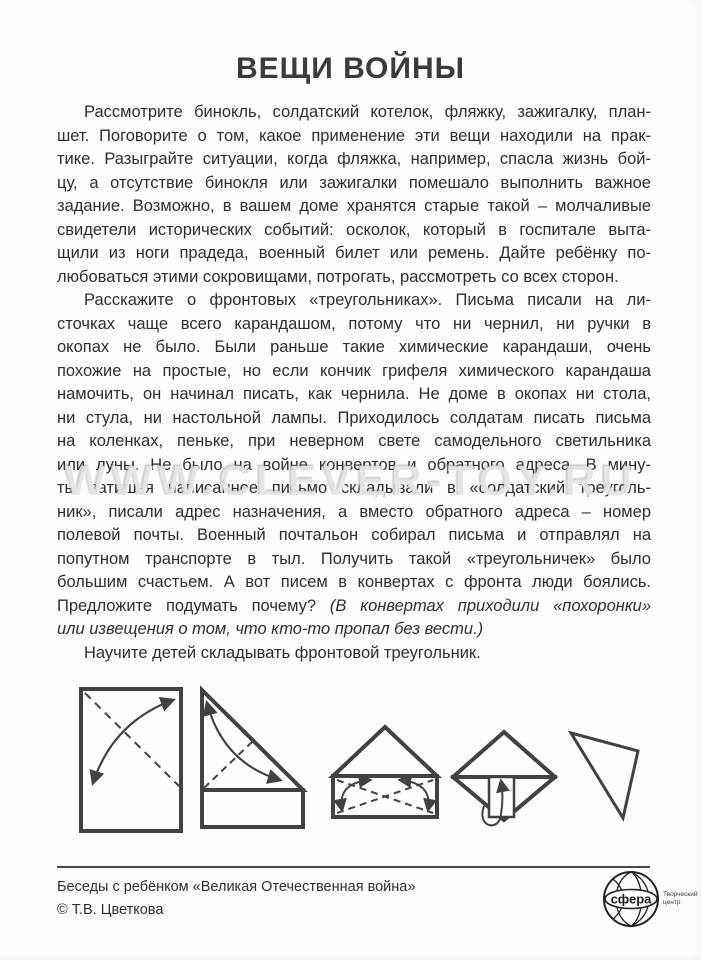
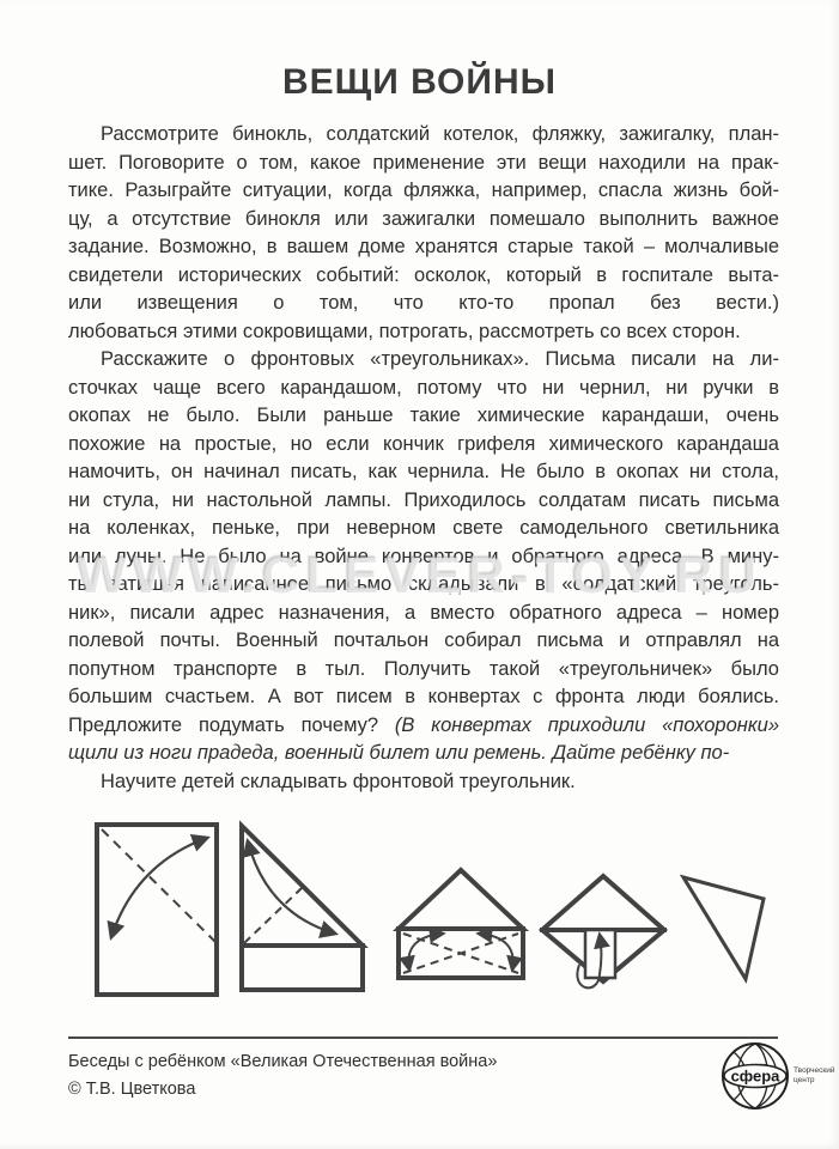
  ВЕЩИ ВОЙНЫ
  Рассмотрите бинокль, солдатский котелок, фляжку, зажигалку, план-
  шет. Поговорите о том, какое применение эти вещи находили на прак-
  тике. Разыграйте ситуации, когда фляжка, например, спасла жизнь бой-
  цу, а отсутствие бинокля или зажигалки помешало выполнить важное
  задание. Возможно, в вашем доме хранятся старые такой – молчаливые
  свидетели исторических событий: осколок, который в госпитале выта-
- щили из ноги прадеда, военный билет или ремень. Дайте ребёнку по-
+ или извещения о том, что кто-то пропал без вести.)
  любоваться этими сокровищами, потрогать, рассмотреть со всех сторон.
  Расскажите о фронтовых «треугольниках». Письма писали на ли-
  сточках чаще всего карандашом, потому что ни чернил, ни ручки в
  окопах не было. Были раньше такие химические карандаши, очень
  похожие на простые, но если кончик грифеля химического карандаша
- намочить, он начинал писать, как чернила. Не доме в окопах ни стола,
+ намочить, он начинал писать, как чернила. Не было в окопах ни стола,
  ни стула, ни настольной лампы. Приходилось солдатам писать письма
  на коленках, пеньке, при неверном свете самодельного светильника
  или луны. Не было на войне конвертов и обратного адреса. В мину-
  ты затишья написанное письмо складывали в «солдатский треуголь-
  ник», писали адрес назначения, а вместо обратного адреса – номер
  полевой почты. Военный почтальон собирал письма и отправлял на
  попутном транспорте в тыл. Получить такой «треугольничек» было
  большим счастьем. А вот писем в конвертах с фронта люди боялись.
  Предложите подумать почему? (В конвертах приходили «похоронки»
- или извещения о том, что кто-то пропал без вести.)
+ щили из ноги прадеда, военный билет или ремень. Дайте ребёнку по-
  Научите детей складывать фронтовой треугольник.
  WWW.CLEVER-TOY.RU
  Беседы с ребёнком «Великая Отечественная война»
  © Т.В. Цветкова
  сфера
